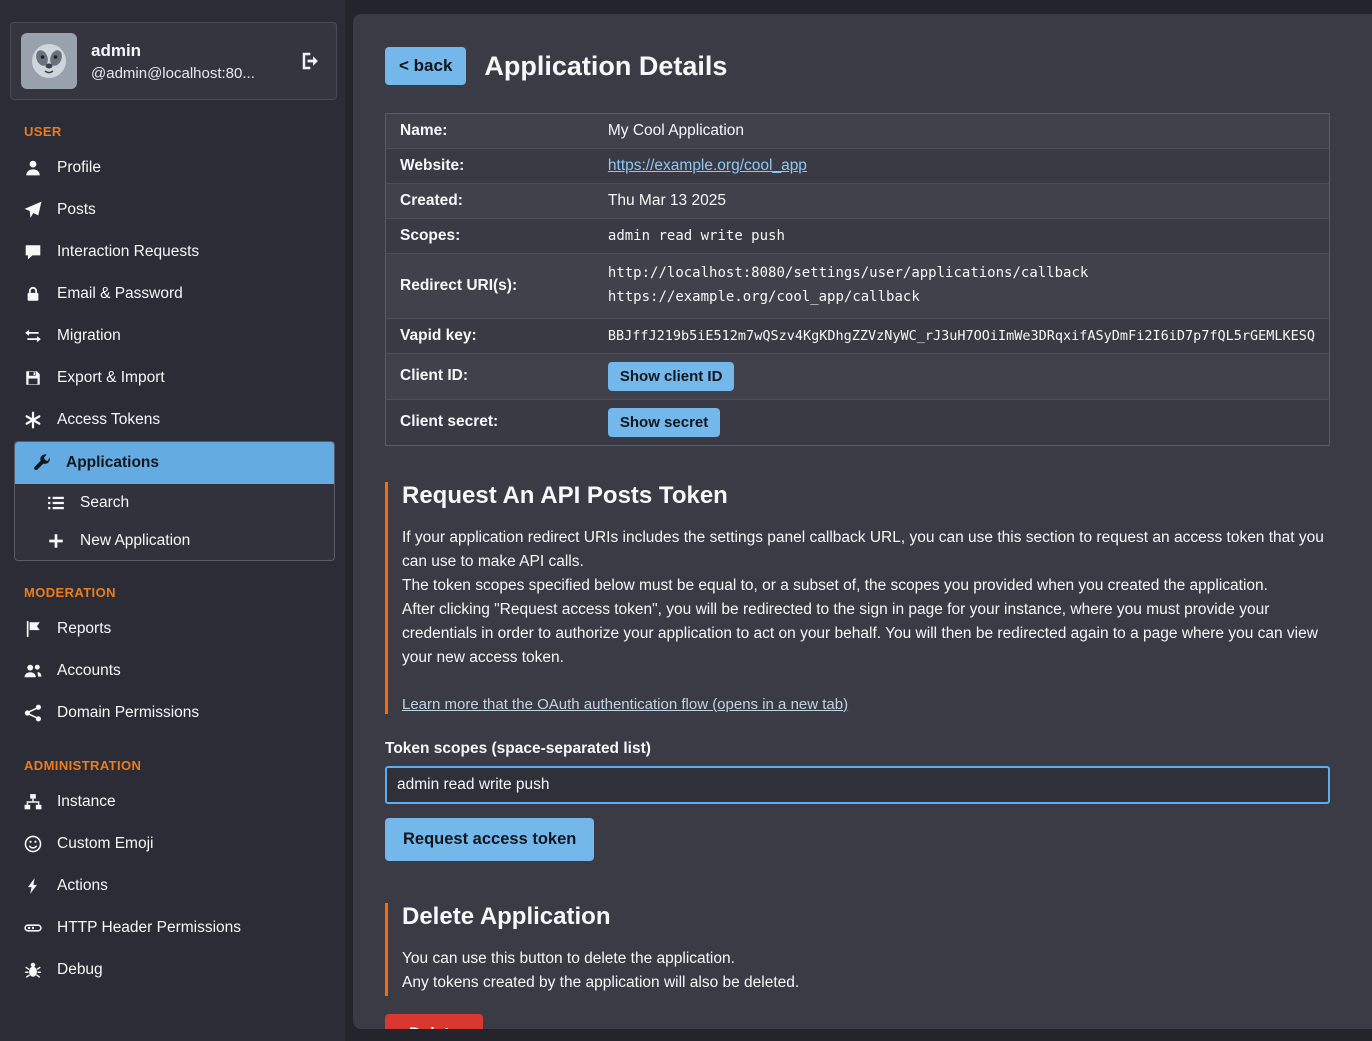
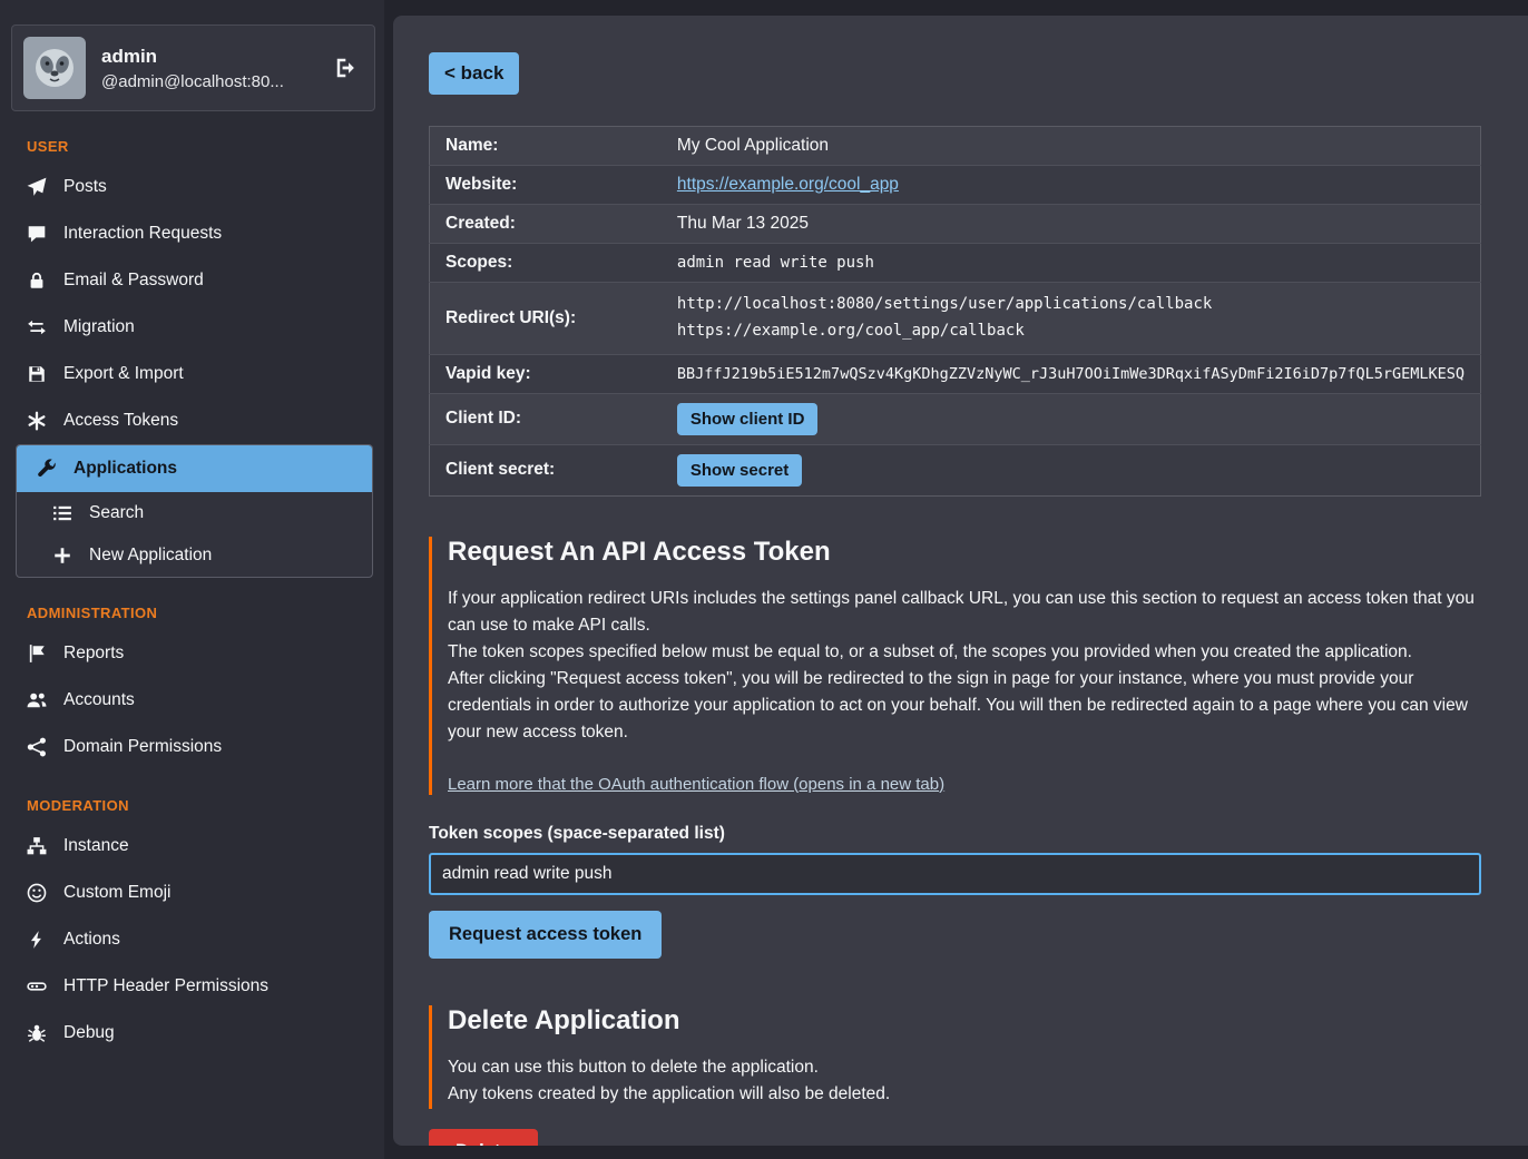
  admin
  @admin@localhost:80...
  USER
- Profile
  Posts
  Interaction Requests
  Email & Password
  Migration
  Export & Import
  Access Tokens
  Applications
  Search
  New Application
- MODERATION
+ ADMINISTRATION
  Reports
  Accounts
  Domain Permissions
- ADMINISTRATION
+ MODERATION
  Instance
  Custom Emoji
  Actions
  HTTP Header Permissions
  Debug
  < back
- Application Details
  Name:	My Cool Application
  Website:	https://example.org/cool_app
  Created:	Thu Mar 13 2025
  Scopes:	admin read write push
  Redirect URI(s):	http://localhost:8080/settings/user/applications/callback https://example.org/cool_app/callback
  Vapid key:	BBJffJ219b5iE512m7wQSzv4KgKDhgZZVzNyWC_rJ3uH7OOiImWe3DRqxifASyDmFi2I6iD7p7fQL5rGEMLKESQ
  Client ID:	Show client ID
  Client secret:	Show secret
- Request An API Posts Token
+ Request An API Access Token
  If your application redirect URIs includes the settings panel callback URL, you can use this section to request an access token that you can use to make API calls.
  The token scopes specified below must be equal to, or a subset of, the scopes you provided when you created the application.
  After clicking "Request access token", you will be redirected to the sign in page for your instance, where you must provide your credentials in order to authorize your application to act on your behalf. You will then be redirected again to a page where you can view your new access token.
  Learn more that the OAuth authentication flow (opens in a new tab)
  Token scopes (space-separated list)
  admin read write push
  Request access token
  Delete Application
  You can use this button to delete the application.
  Any tokens created by the application will also be deleted.
